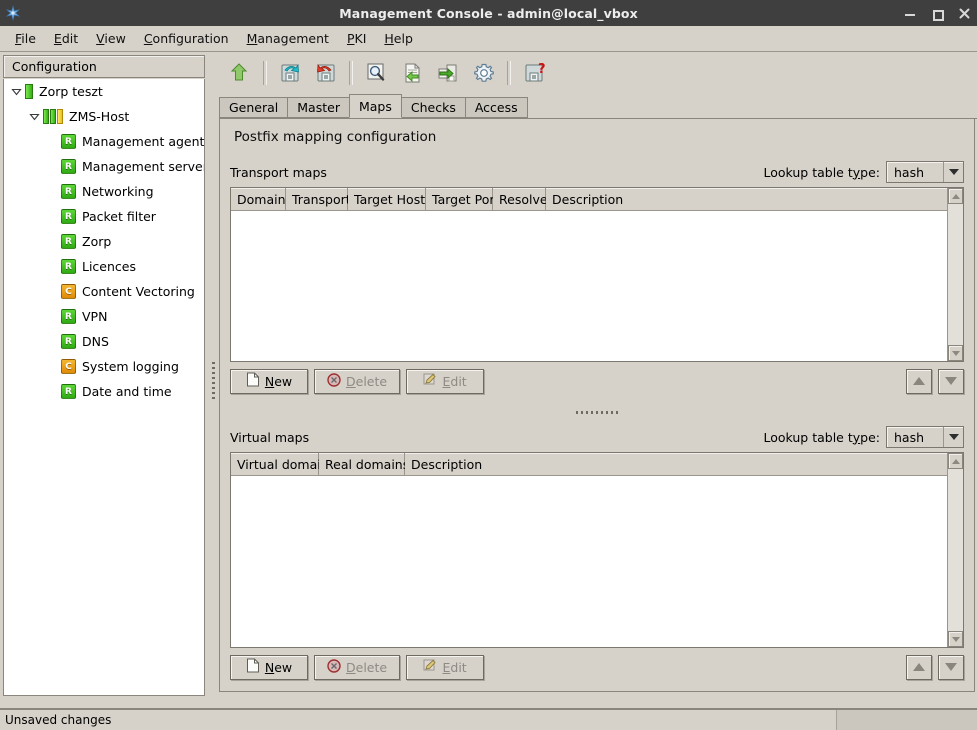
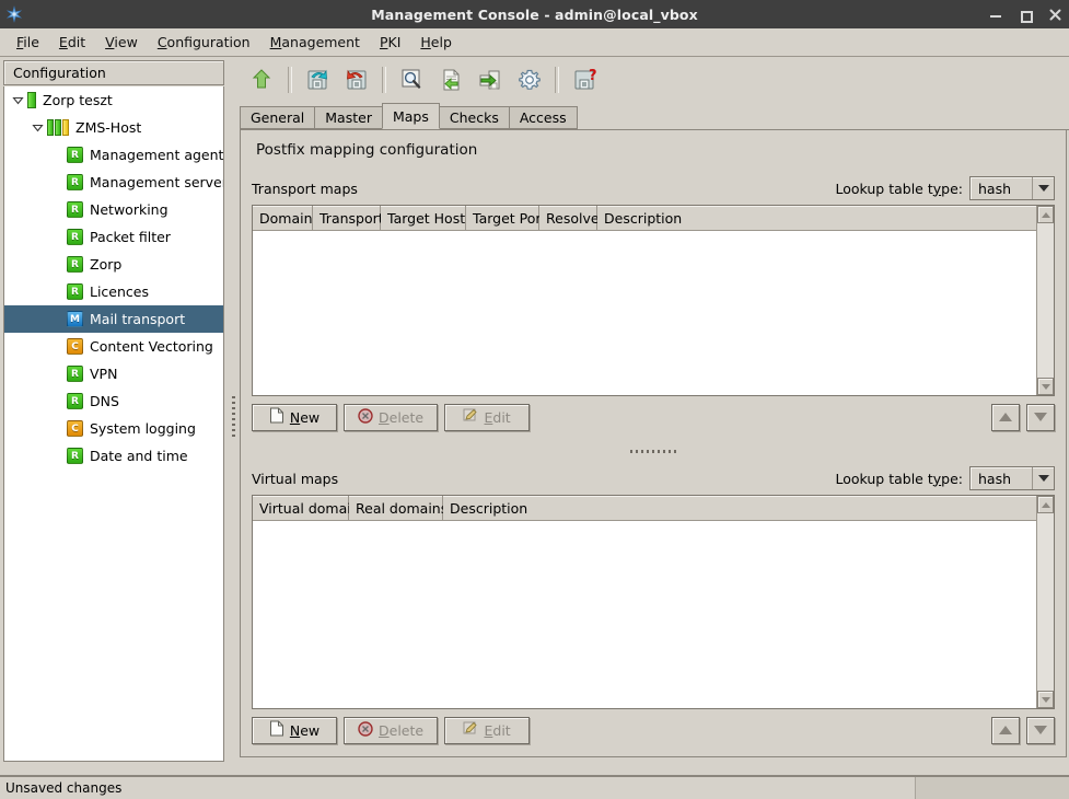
  Management Console - admin@local_vbox
  File
  Edit
  View
  Configuration
  Management
  PKI
  Help
  Configuration
  Zorp teszt
  ZMS-Host
  R
  Management agent
  R
  Management serve
  R
  Networking
  R
  Packet filter
  R
  Zorp
  R
  Licences
+ M
+ Mail transport
  C
  Content Vectoring
  R
  VPN
  R
  DNS
  C
  System logging
  R
  Date and time
  ?
  General
  Master
  Maps
  Checks
  Access
  Postfix mapping configuration
  Transport maps
  Lookup table type:
  hash
  Domain
  Transpor
  Target Host
  Target Por
  Resolve
  Description
  New
  Delete
  Edit
  Virtual maps
  Lookup table type:
  hash
  Virtual doma
  Real domain
  Description
  New
  Delete
  Edit
  Unsaved changes
